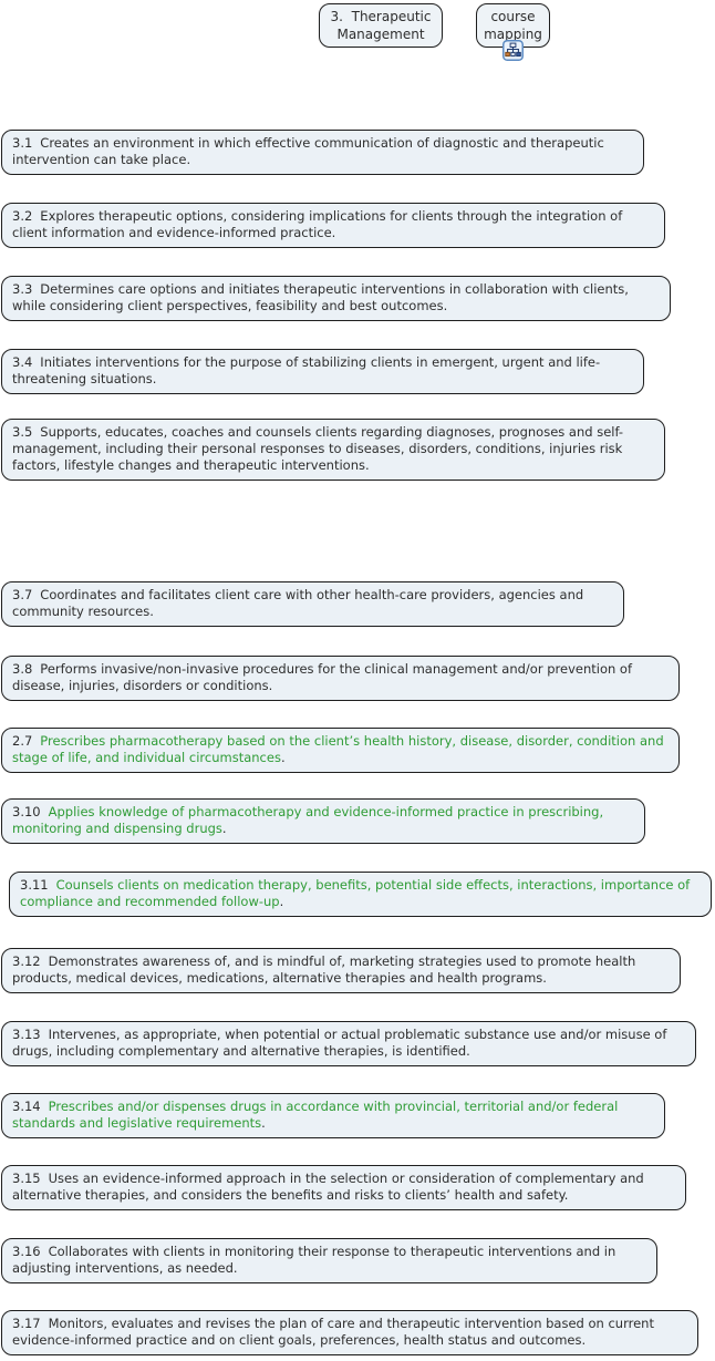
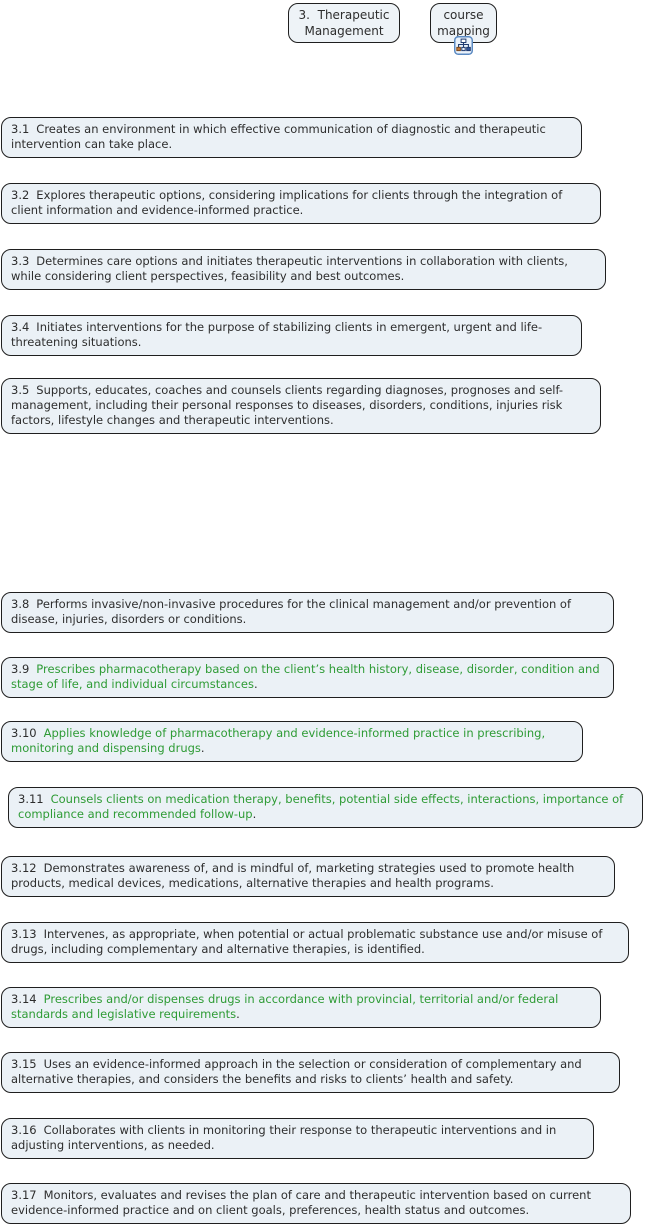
  3. Therapeutic
  Management
  course
  mapping
  3.1 Creates an environment in which effective communication of diagnostic and therapeutic intervention can take place.
  3.2 Explores therapeutic options, considering implications for clients through the integration of client information and evidence-informed practice.
  3.3 Determines care options and initiates therapeutic interventions in collaboration with clients, while considering client perspectives, feasibility and best outcomes.
  3.4 Initiates interventions for the purpose of stabilizing clients in emergent, urgent and life-threatening situations.
  3.5 Supports, educates, coaches and counsels clients regarding diagnoses, prognoses and self-management, including their personal responses to diseases, disorders, conditions, injuries risk factors, lifestyle changes and therapeutic interventions.
- 3.7 Coordinates and facilitates client care with other health-care providers, agencies and community resources.
  3.8 Performs invasive/non-invasive procedures for the clinical management and/or prevention of disease, injuries, disorders or conditions.
- 2.7 Prescribes pharmacotherapy based on the client’s health history, disease, disorder, condition and stage of life, and individual circumstances.
+ 3.9 Prescribes pharmacotherapy based on the client’s health history, disease, disorder, condition and stage of life, and individual circumstances.
  3.10 Applies knowledge of pharmacotherapy and evidence-informed practice in prescribing, monitoring and dispensing drugs.
  3.11 Counsels clients on medication therapy, benefits, potential side effects, interactions, importance of compliance and recommended follow-up.
  3.12 Demonstrates awareness of, and is mindful of, marketing strategies used to promote health products, medical devices, medications, alternative therapies and health programs.
  3.13 Intervenes, as appropriate, when potential or actual problematic substance use and/or misuse of drugs, including complementary and alternative therapies, is identified.
  3.14 Prescribes and/or dispenses drugs in accordance with provincial, territorial and/or federal standards and legislative requirements.
  3.15 Uses an evidence-informed approach in the selection or consideration of complementary and alternative therapies, and considers the benefits and risks to clients’ health and safety.
  3.16 Collaborates with clients in monitoring their response to therapeutic interventions and in adjusting interventions, as needed.
  3.17 Monitors, evaluates and revises the plan of care and therapeutic intervention based on current evidence-informed practice and on client goals, preferences, health status and outcomes.
